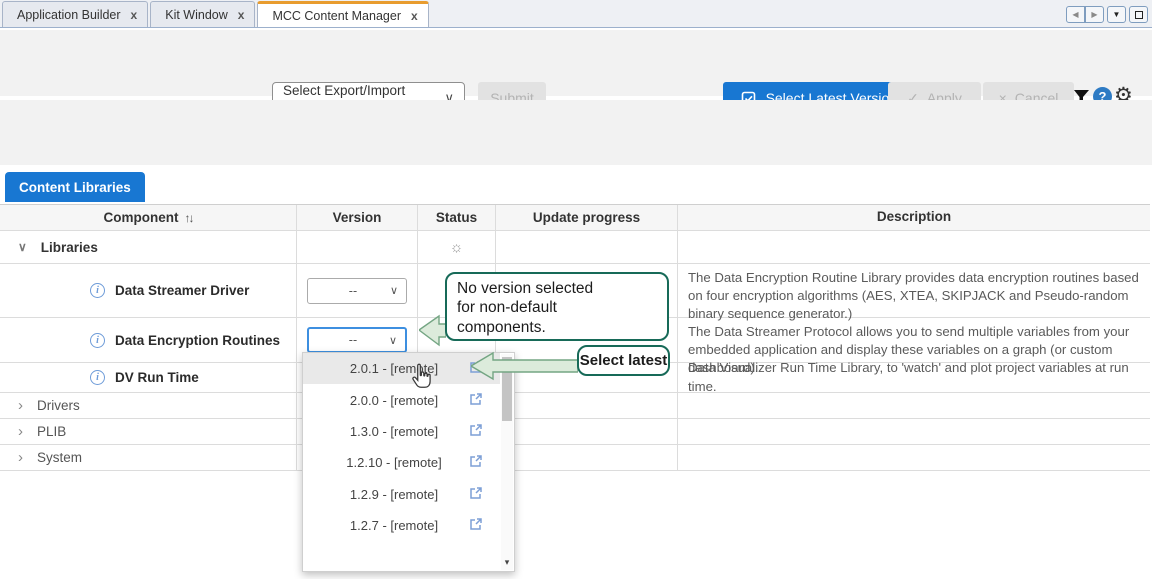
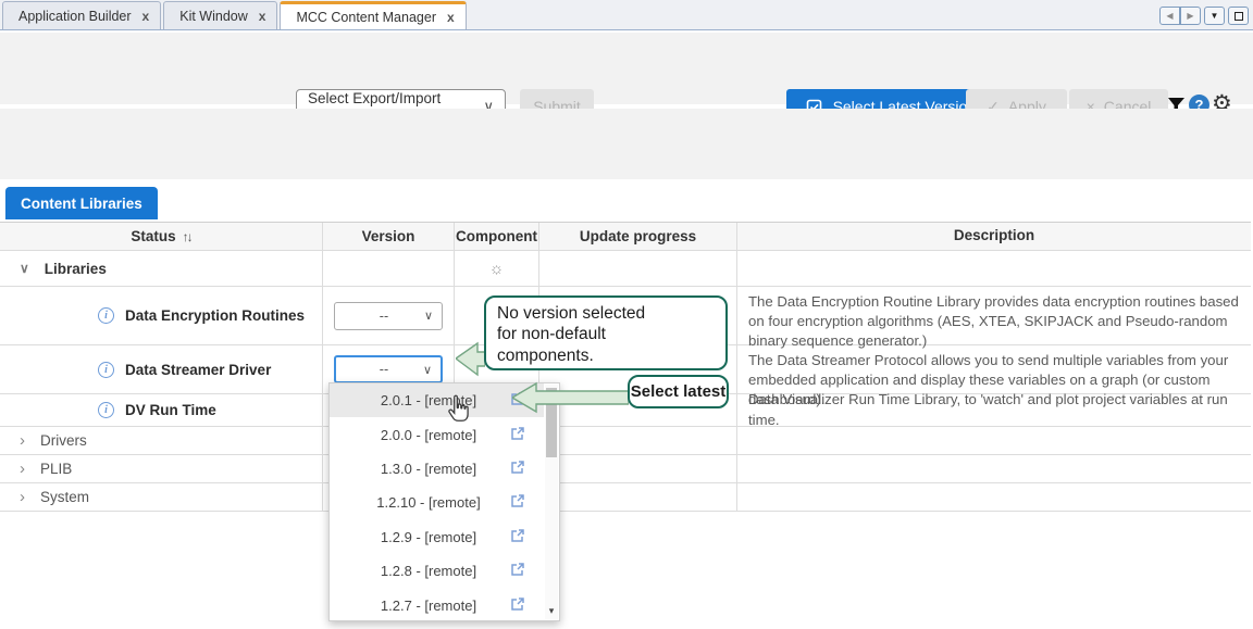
  Application Builder
  x
  Kit Window
  x
  MCC Content Manager
  x
  ◀
  ▶
  ▼
  Select Export/Import
  ∨
  Submit
  Select Latest Versio
  ✓
  Apply
  ×
  Cancel
  ?
  ⚙
  Content Libraries
- Component
+ Status
  ↑↓
  Version
- Status
+ Component
  Update progress
  Description
  ∨
  Libraries
  ☼
  i
- Data Streamer Driver
+ Data Encryption Routines
  --
  ∨
  The Data Encryption Routine Library provides data encryption routines based on four encryption algorithms (AES, XTEA, SKIPJACK and Pseudo-random binary sequence generator.)
  i
- Data Encryption Routines
+ Data Streamer Driver
  --
  ∨
  The Data Streamer Protocol allows you to send multiple variables from your embedded application and display these variables on a graph (or custom
  i
  DV Run Time
  Data Visualizer Run Time Library, to 'watch' and plot project variables at run time.
  ›
  Drivers
  ›
  PLIB
  ›
  System
  2.0.1 - [remte]
  2.0.0 - [remote]
  1.3.0 - [remote]
  1.2.10 - [remote]
  1.2.9 - [remote]
+ 1.2.8 - [remote]
  1.2.7 - [remote]
  ▾
  No version selected
  for non-default
  components.
  Select latest
